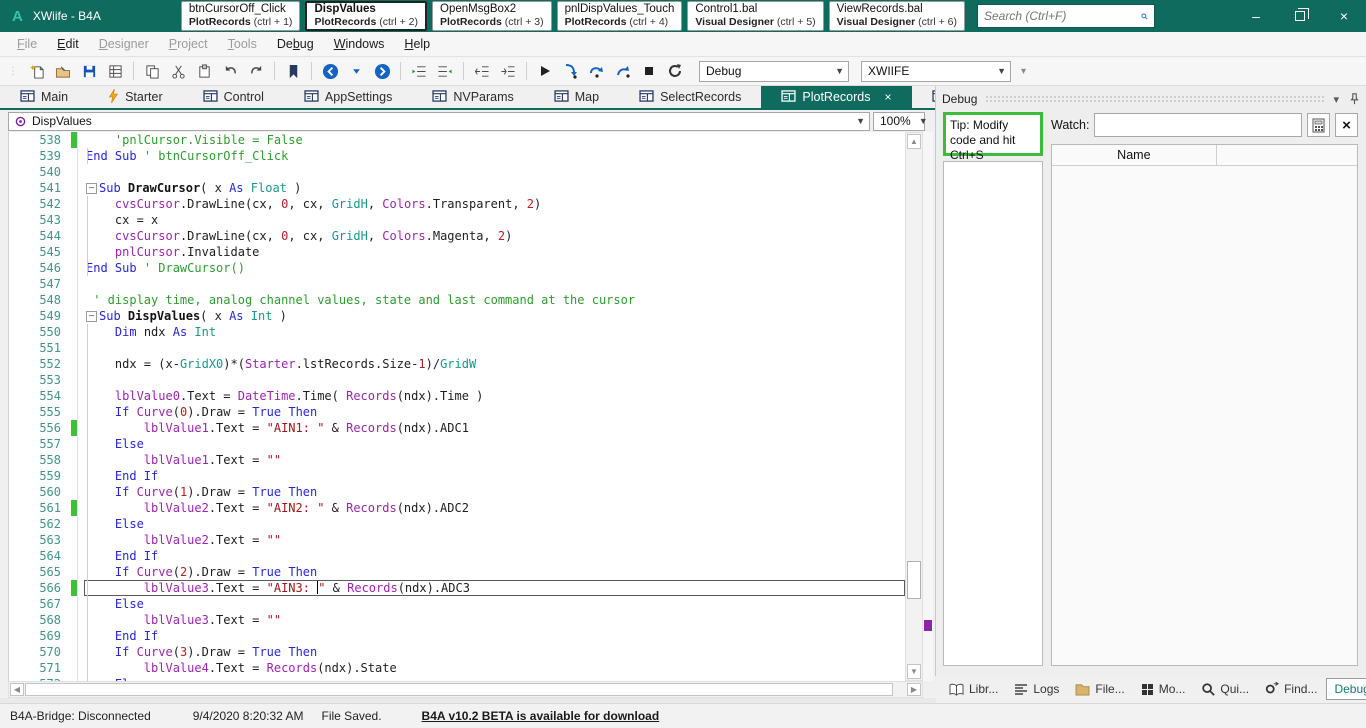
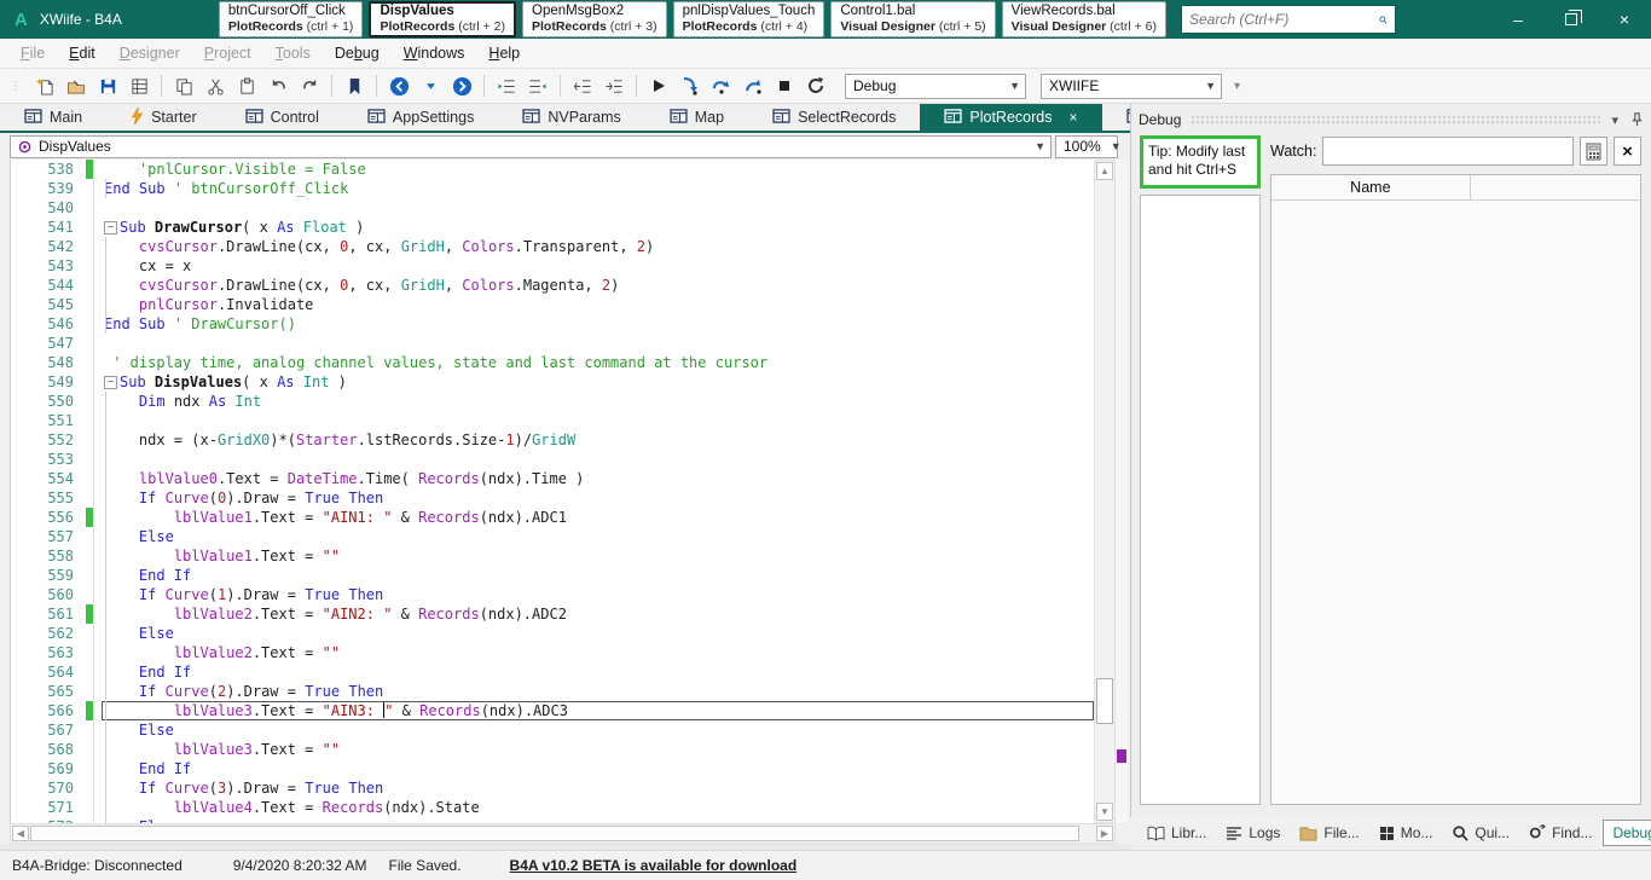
  A
  XWiife - B4A
  btnCursorOff_Click
  PlotRecords (ctrl + 1)
  DispValues
  PlotRecords (ctrl + 2)
  OpenMsgBox2
  PlotRecords (ctrl + 3)
  pnlDispValues_Touch
  PlotRecords (ctrl + 4)
  Control1.bal
  Visual Designer (ctrl + 5)
  ViewRecords.bal
  Visual Designer (ctrl + 6)
  Search (Ctrl+F)
  –
  ×
  File
  Edit
  Designer
  Project
  Tools
  Debug
  Windows
  Help
  ⋮
  Debug
  ▼
  XWIIFE
  ▼
  ▾
  Main
  Starter
  Control
  AppSettings
  NVParams
  Map
  SelectRecords
  PlotRecords
  ×
  DispValues
  ▼
  100%
  ▼
  538
  'pnlCursor.Visible = False
  539
  End Sub ' btnCursorOff_Click
  540
  541
  − Sub DrawCursor( x As Float )
  542
  cvsCursor.DrawLine(cx, 0, cx, GridH, Colors.Transparent, 2)
  543
  cx = x
  544
  cvsCursor.DrawLine(cx, 0, cx, GridH, Colors.Magenta, 2)
  545
  pnlCursor.Invalidate
  546
  End Sub ' DrawCursor()
  547
  548
  ' display time, analog channel values, state and last command at the cursor
  549
  − Sub DispValues( x As Int )
  550
  Dim ndx As Int
  551
  552
  ndx = (x-GridX0)*(Starter.lstRecords.Size-1)/GridW
  553
  554
  lblValue0.Text = DateTime.Time( Records(ndx).Time )
  555
  If Curve(0).Draw = True Then
  556
  lblValue1.Text = "AIN1: " & Records(ndx).ADC1
  557
  Else
  558
  lblValue1.Text = ""
  559
  End If
  560
  If Curve(1).Draw = True Then
  561
  lblValue2.Text = "AIN2: " & Records(ndx).ADC2
  562
  Else
  563
  lblValue2.Text = ""
  564
  End If
  565
  If Curve(2).Draw = True Then
  566
  lblValue3.Text = "AIN3: " & Records(ndx).ADC3
  567
  Else
  568
  lblValue3.Text = ""
  569
  End If
  570
  If Curve(3).Draw = True Then
  571
  lblValue4.Text = Records(ndx).State
  ▲
  ▼
  ◀
  ▶
  Debug
  ▾
- Tip: Modify code and hit Ctrl+S
+ Tip: Modify last and hit Ctrl+S
  Watch:
  ×
  Name
  Libr...
  Logs
  File...
  Mo...
  Qui...
  Find...
  Debu
  B4A-Bridge: Disconnected
  9/4/2020 8:20:32 AM
  File Saved.
  B4A v10.2 BETA is available for download
